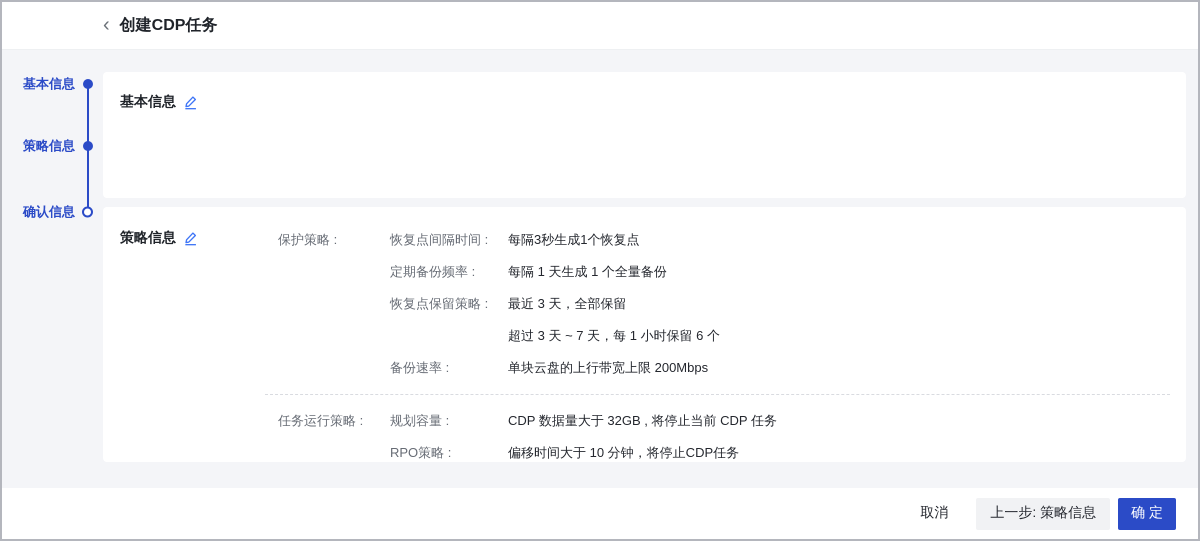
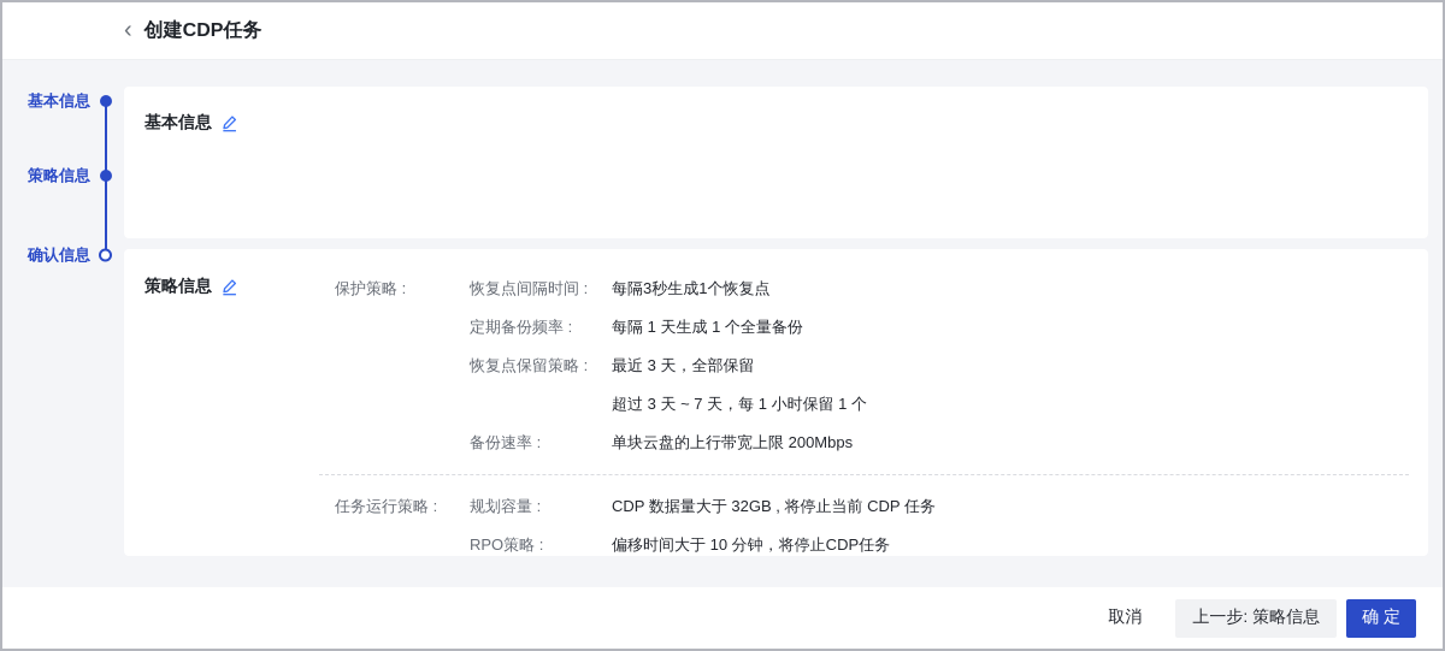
  ‹
  创建CDP任务
  基本信息
  策略信息
  确认信息
  基本信息
  策略信息
  保护策略 :
  恢复点间隔时间 :
  每隔3秒生成1个恢复点
  定期备份频率 :
  每隔 1 天生成 1 个全量备份
  恢复点保留策略 :
  最近 3 天，全部保留
- 超过 3 天 ~ 7 天，每 1 小时保留 6 个
+ 超过 3 天 ~ 7 天，每 1 小时保留 1 个
  备份速率 :
  单块云盘的上行带宽上限 200Mbps
  任务运行策略 :
  规划容量 :
  CDP 数据量大于 32GB , 将停止当前 CDP 任务
  RPO策略 :
  偏移时间大于 10 分钟，将停止CDP任务
  取消
  上一步: 策略信息
  确 定
